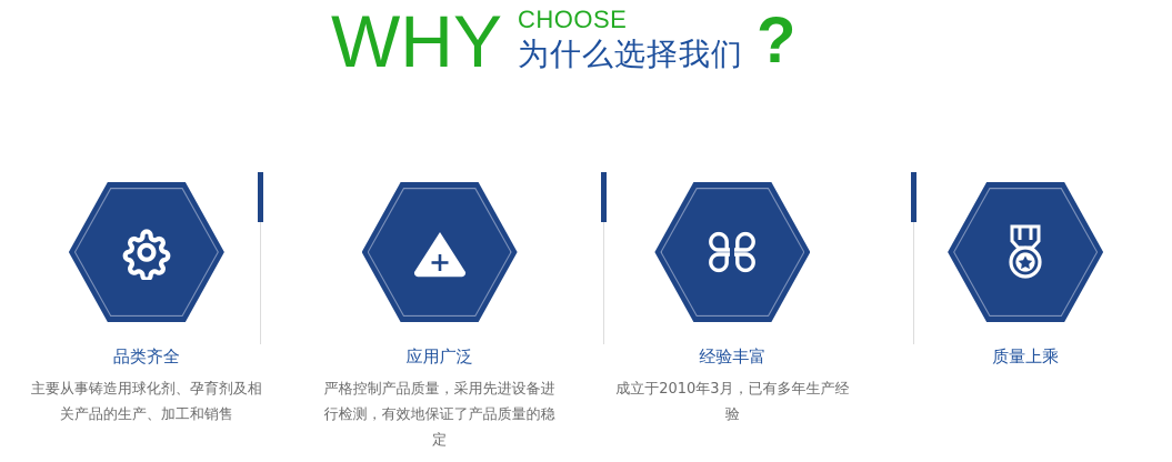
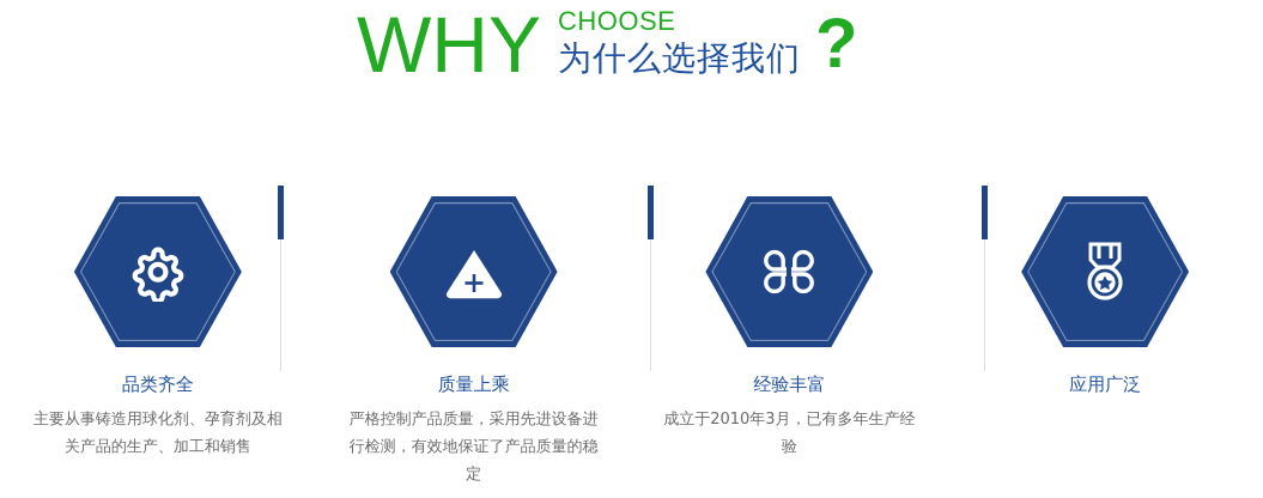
  WHY
  CHOOSE
  为什么选择我们
  ?
  品类齐全
  主要从事铸造用球化剂、孕育剂及相关产品的生产、加工和销售
- 应用广泛
+ 质量上乘
  严格控制产品质量，采用先进设备进行检测，有效地保证了产品质量的稳定
  经验丰富
  成立于2010年3月，已有多年生产经验
- 质量上乘
+ 应用广泛
